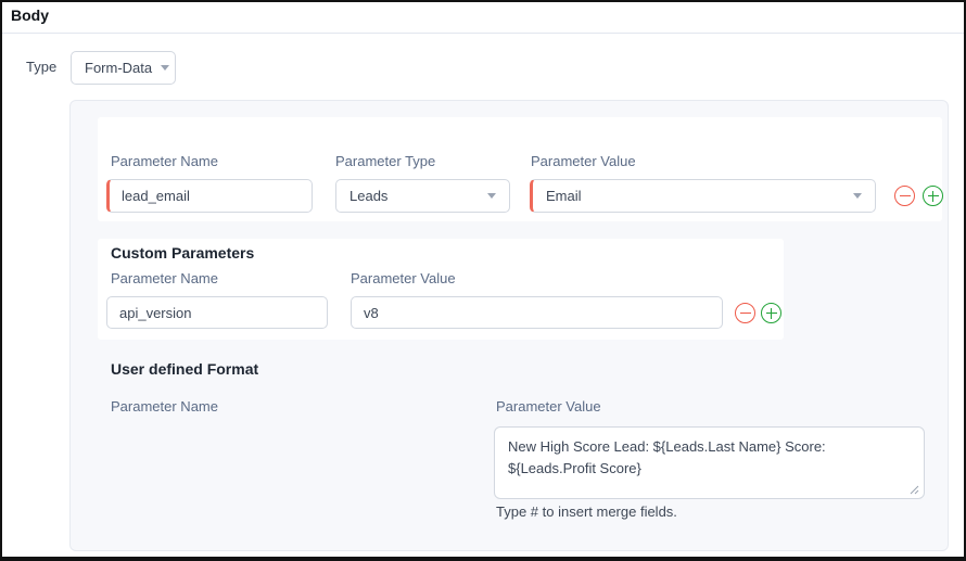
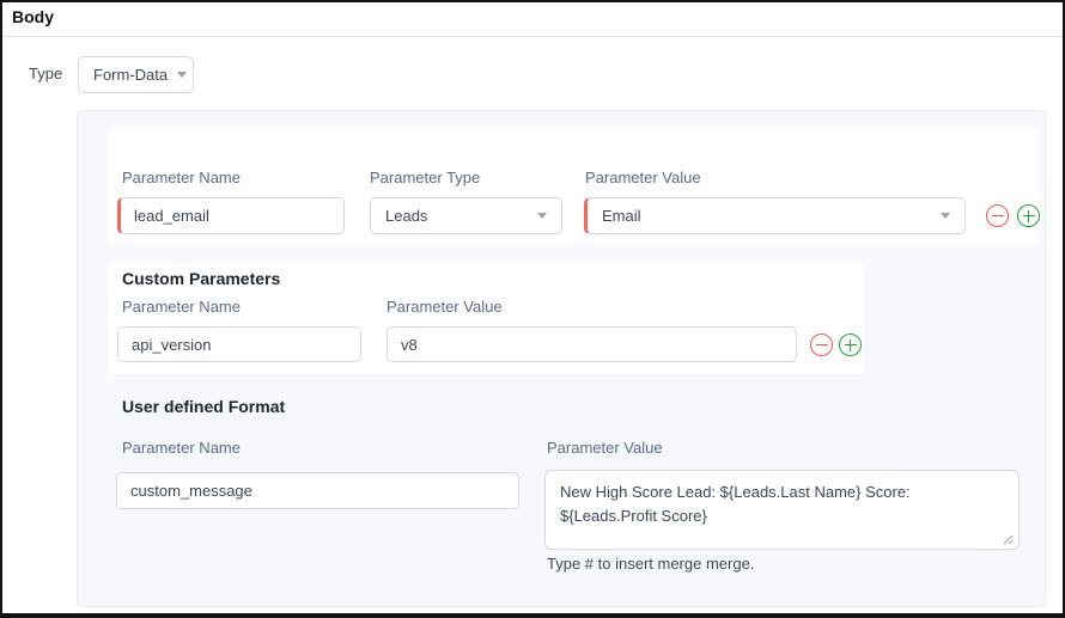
  Body
  Type
  Form-Data
  Parameter Name
  Parameter Type
  Parameter Value
  lead_email
  Leads
  Email
  Custom Parameters
  Parameter Name
  Parameter Value
  api_version
  v8
  User defined Format
  Parameter Name
  Parameter Value
+ custom_message
- Type # to insert merge fields.
+ Type # to insert merge merge.
